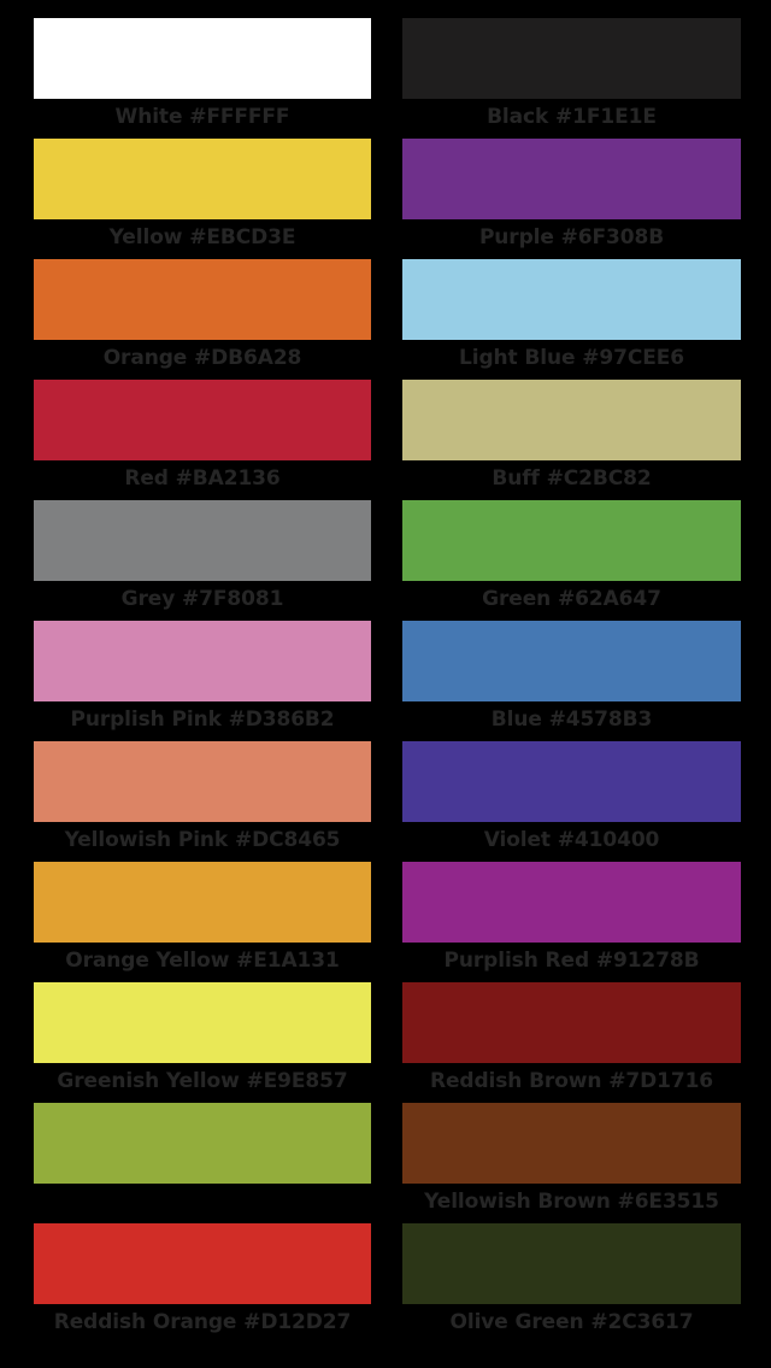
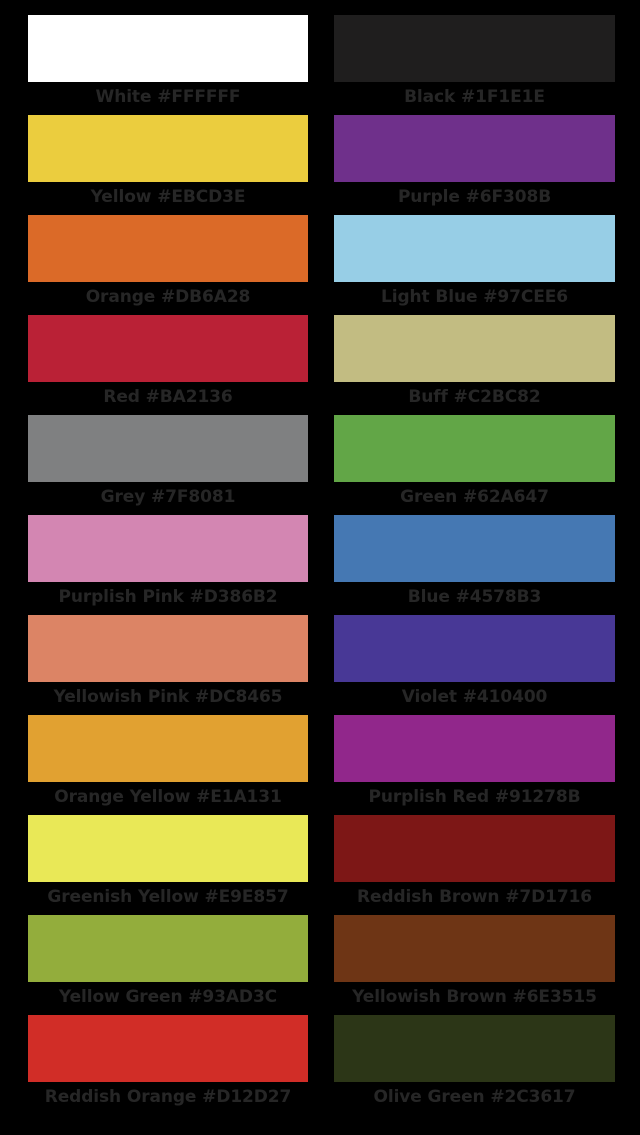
  White #FFFFFF
  Black #1F1E1E
  Yellow #EBCD3E
  Purple #6F308B
  Orange #DB6A28
  Light Blue #97CEE6
  Red #BA2136
  Buff #C2BC82
  Grey #7F8081
  Green #62A647
  Purplish Pink #D386B2
  Blue #4578B3
  Yellowish Pink #DC8465
  Violet #410400
  Orange Yellow #E1A131
  Purplish Red #91278B
  Greenish Yellow #E9E857
  Reddish Brown #7D1716
+ Yellow Green #93AD3C
  Yellowish Brown #6E3515
  Reddish Orange #D12D27
  Olive Green #2C3617
